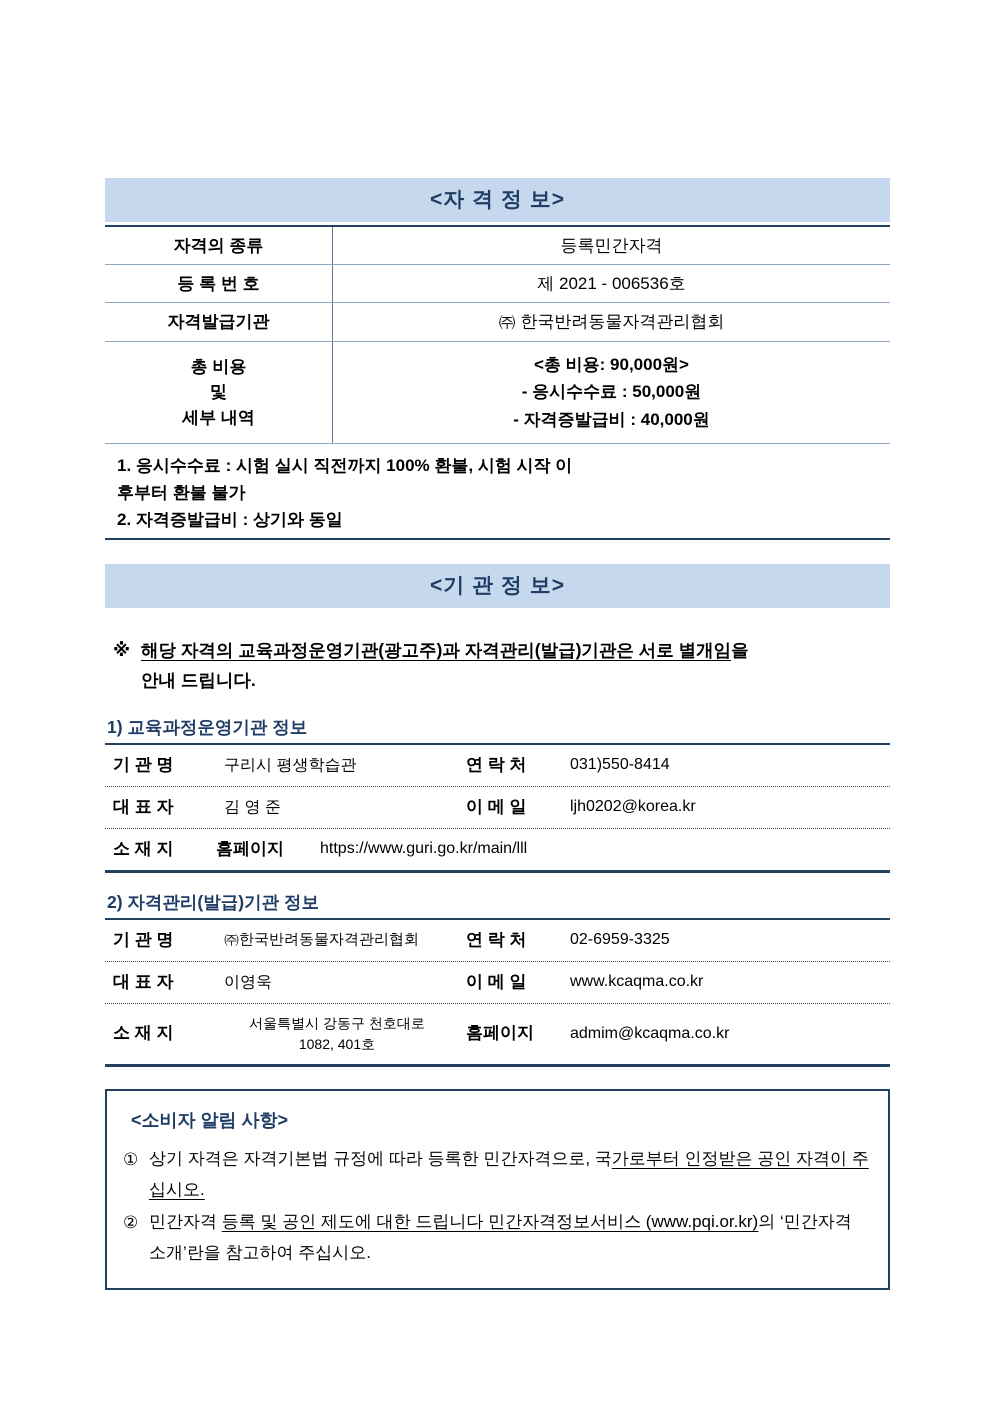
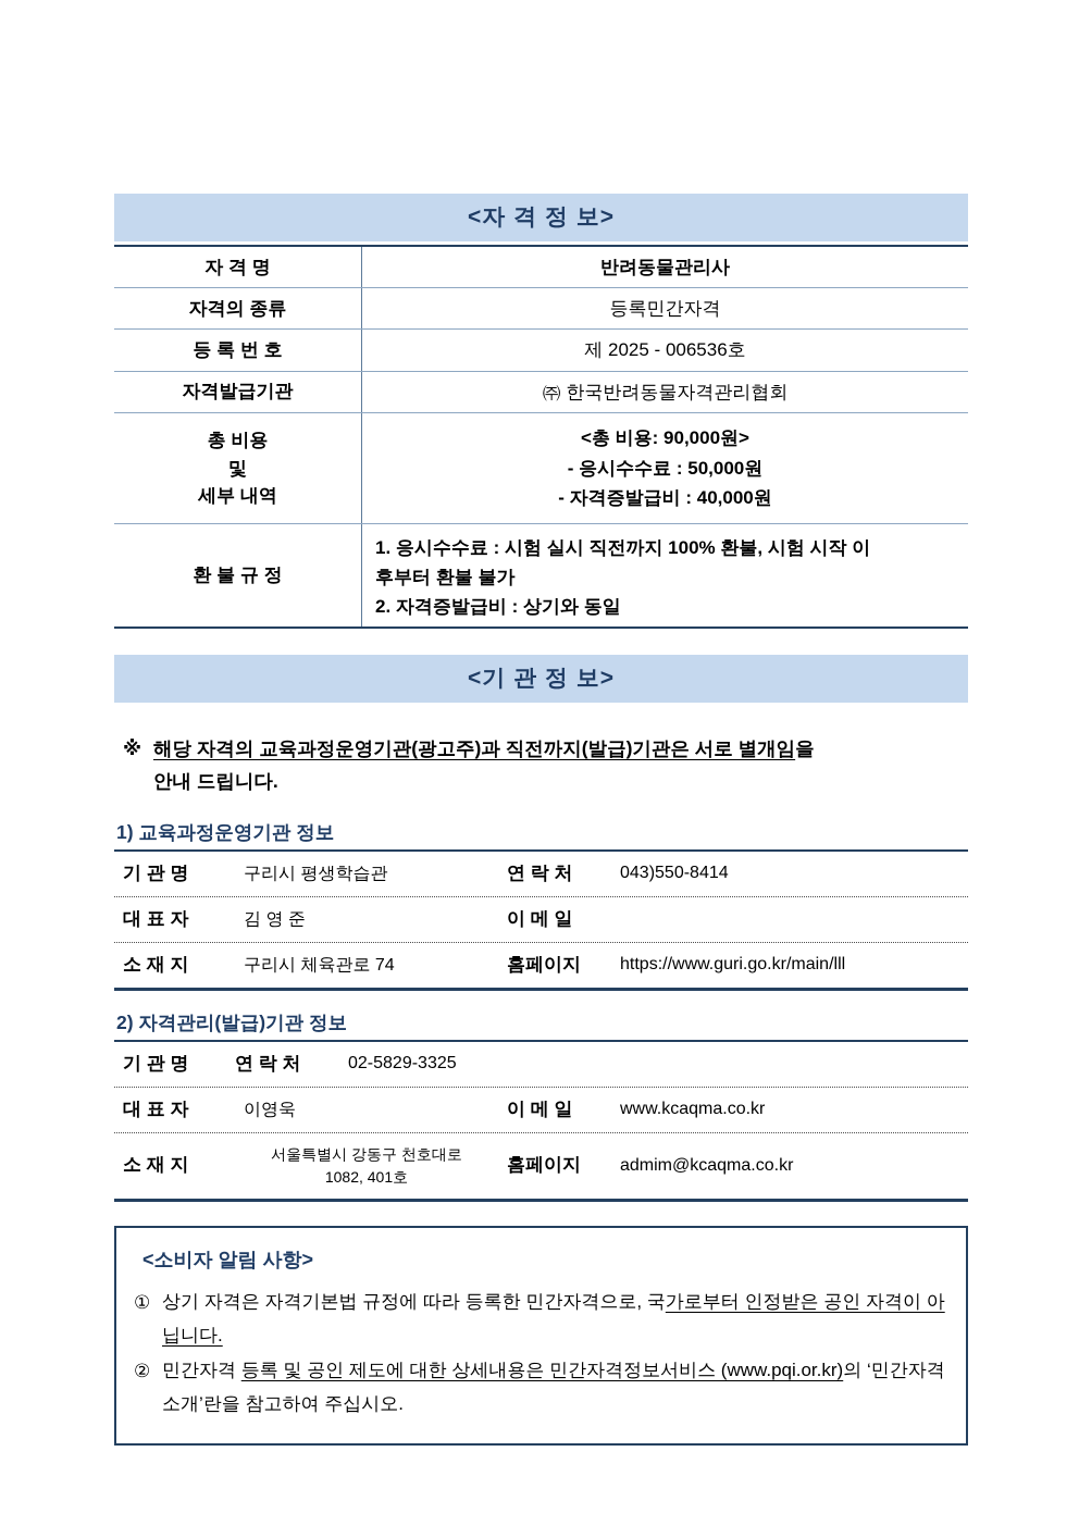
  <자 격 정 보>
+ 자 격 명
+ 반려동물관리사
  자격의 종류
  등록민간자격
  등 록 번 호
- 제 2021 - 006536호
+ 제 2025 - 006536호
  자격발급기관
  ㈜ 한국반려동물자격관리협회
  총 비용
  및
  세부 내역
  <총 비용: 90,000원>
  - 응시수수료 : 50,000원
  - 자격증발급비 : 40,000원
+ 환 불 규 정
  1. 응시수수료 : 시험 실시 직전까지 100% 환불, 시험 시작 이
  후부터 환불 불가
  2. 자격증발급비 : 상기와 동일
  <기 관 정 보>
  ※
- 해당 자격의 교육과정운영기관(광고주)과 자격관리(발급)기관은 서로 별개임을
+ 해당 자격의 교육과정운영기관(광고주)과 직전까지(발급)기관은 서로 별개임을
  안내 드립니다.
  1) 교육과정운영기관 정보
  기 관 명
  구리시 평생학습관
  연 락 처
- 031)550-8414
+ 043)550-8414
  대 표 자
  김 영 준
  이 메 일
- ljh0202@korea.kr
  소 재 지
+ 구리시 체육관로 74
  홈페이지
  https://www.guri.go.kr/main/lll
  2) 자격관리(발급)기관 정보
  기 관 명
- ㈜한국반려동물자격관리협회
  연 락 처
- 02-6959-3325
+ 02-5829-3325
  대 표 자
  이영욱
  이 메 일
  www.kcaqma.co.kr
  소 재 지
  서울특별시 강동구 천호대로
  1082, 401호
  홈페이지
  admim@kcaqma.co.kr
  <소비자 알림 사항>
  ①
- 상기 자격은 자격기본법 규정에 따라 등록한 민간자격으로, 국가로부터 인정받은 공인 자격이 주십시오.
+ 상기 자격은 자격기본법 규정에 따라 등록한 민간자격으로, 국가로부터 인정받은 공인 자격이 아닙니다.
  ②
- 민간자격 등록 및 공인 제도에 대한 드립니다 민간자격정보서비스 (www.pqi.or.kr)의 ‘민간자격 소개’란을 참고하여 주십시오.
+ 민간자격 등록 및 공인 제도에 대한 상세내용은 민간자격정보서비스 (www.pqi.or.kr)의 ‘민간자격 소개’란을 참고하여 주십시오.
